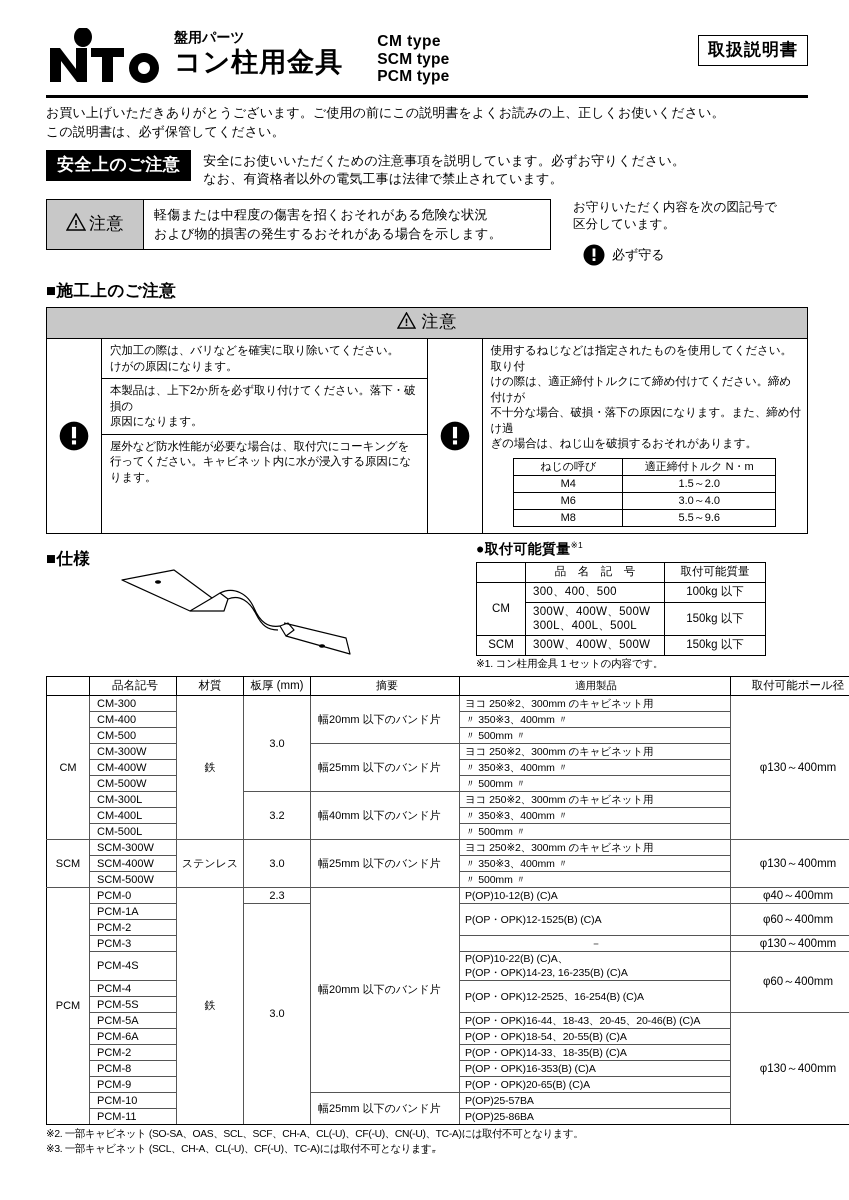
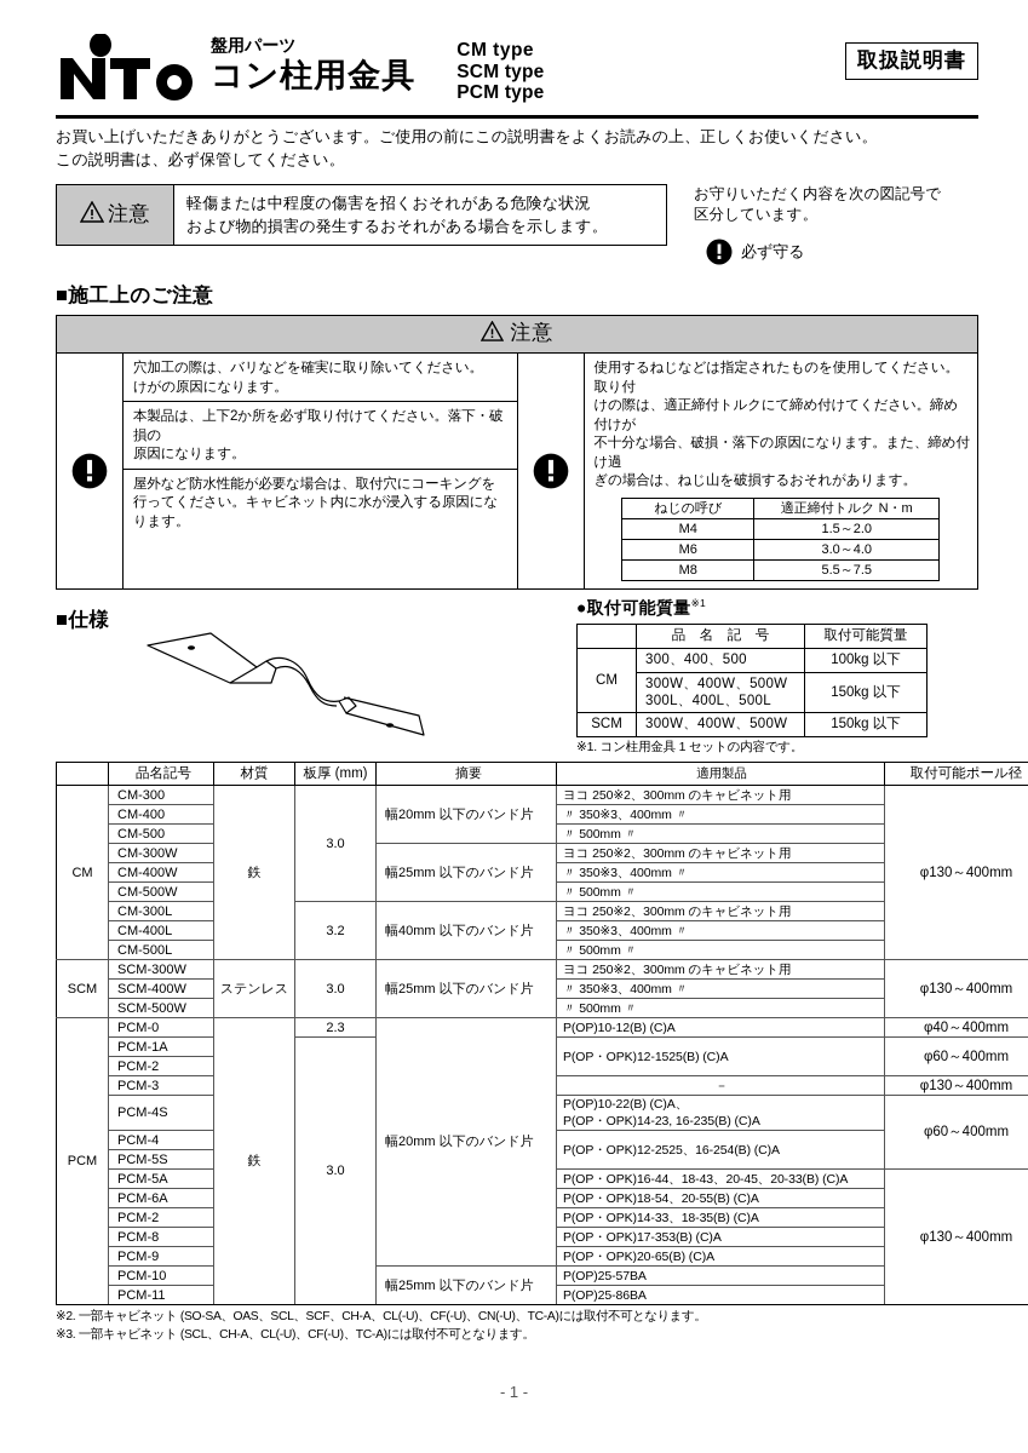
  盤用パーツ
  コン柱用金具
  CM type
  SCM type
  PCM type
  取扱説明書
  お買い上げいただきありがとうございます。ご使用の前にこの説明書をよくお読みの上、正しくお使いください。
  この説明書は、必ず保管してください。
- 安全上のご注意
- 安全にお使いいただくための注意事項を説明しています。必ずお守りください。
- なお、有資格者以外の電気工事は法律で禁止されています。
  注意
  軽傷または中程度の傷害を招くおそれがある危険な状況
  および物的損害の発生するおそれがある場合を示します。
  お守りいただく内容を次の図記号で
  区分しています。
  必ず守る
  ■施工上のご注意
  注意
  穴加工の際は、バリなどを確実に取り除いてください。
  けがの原因になります。
  本製品は、上下2か所を必ず取り付けてください。落下・破損の
  原因になります。
  屋外など防水性能が必要な場合は、取付穴にコーキングを
  行ってください。キャビネット内に水が浸入する原因になります。
  使用するねじなどは指定されたものを使用してください。取り付
  けの際は、適正締付トルクにて締め付けてください。締め付けが
  不十分な場合、破損・落下の原因になります。また、締め付け過
  ぎの場合は、ねじ山を破損するおそれがあります。
  ねじの呼び	適正締付トルク N・m
  M4	1.5～2.0
  M6	3.0～4.0
- M8	5.5～9.6
+ M8	5.5～7.5
  ■仕様
  ●取付可能質量※1
  	品 名 記 号	取付可能質量
  CM	300、400、500	100kg 以下
  300W、400W、500W 300L、400L、500L	150kg 以下
  SCM	300W、400W、500W	150kg 以下
  ※1. コン柱用金具 1 セットの内容です。
  	品名記号	材質	板厚 (mm)	摘要	適用製品	取付可能ポール径
  CM	CM-300	鉄	3.0	幅20mm 以下のバンド片	ヨコ 250※2、300mm のキャビネット用	φ130～400mm
  CM-400	〃 350※3、400mm 〃
  CM-500	〃 500mm 〃
  CM-300W	幅25mm 以下のバンド片	ヨコ 250※2、300mm のキャビネット用
  CM-400W	〃 350※3、400mm 〃
  CM-500W	〃 500mm 〃
  CM-300L	3.2	幅40mm 以下のバンド片	ヨコ 250※2、300mm のキャビネット用
  CM-400L	〃 350※3、400mm 〃
  CM-500L	〃 500mm 〃
  SCM	SCM-300W	ステンレス	3.0	幅25mm 以下のバンド片	ヨコ 250※2、300mm のキャビネット用	φ130～400mm
  SCM-400W	〃 350※3、400mm 〃
  SCM-500W	〃 500mm 〃
  PCM	PCM-0	鉄	2.3	幅20mm 以下のバンド片	P(OP)10-12(B) (C)A	φ40～400mm
  PCM-1A	3.0	P(OP・OPK)12-1525(B) (C)A	φ60～400mm
  PCM-2
  PCM-3	－	φ130～400mm
  PCM-4S	P(OP)10-22(B) (C)A、 P(OP・OPK)14-23, 16-235(B) (C)A	φ60～400mm
  PCM-4	P(OP・OPK)12-2525、16-254(B) (C)A
  PCM-5S
- PCM-5A	P(OP・OPK)16-44、18-43、20-45、20-46(B) (C)A	φ130～400mm
+ PCM-5A	P(OP・OPK)16-44、18-43、20-45、20-33(B) (C)A	φ130～400mm
  PCM-6A	P(OP・OPK)18-54、20-55(B) (C)A
  PCM-2	P(OP・OPK)14-33、18-35(B) (C)A
- PCM-8	P(OP・OPK)16-353(B) (C)A
+ PCM-8	P(OP・OPK)17-353(B) (C)A
  PCM-9	P(OP・OPK)20-65(B) (C)A
  PCM-10	幅25mm 以下のバンド片	P(OP)25-57BA
  PCM-11	P(OP)25-86BA
  ※2. 一部キャビネット (SO-SA、OAS、SCL、SCF、CH-A、CL(-U)、CF(-U)、CN(-U)、TC-A)には取付不可となります。
  ※3. 一部キャビネット (SCL、CH-A、CL(-U)、CF(-U)、TC-A)には取付不可となります。
  - 1 -
